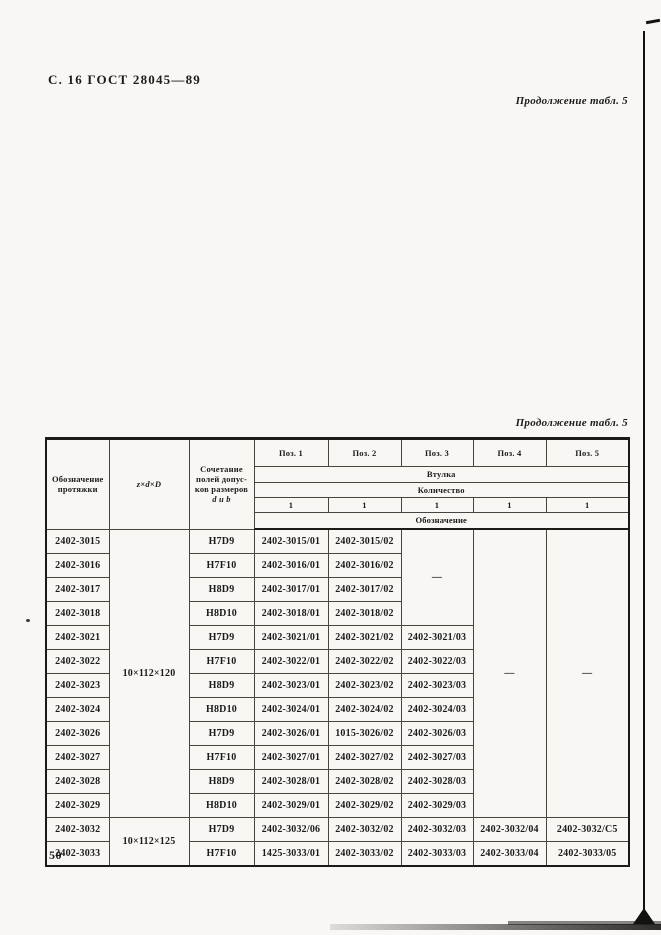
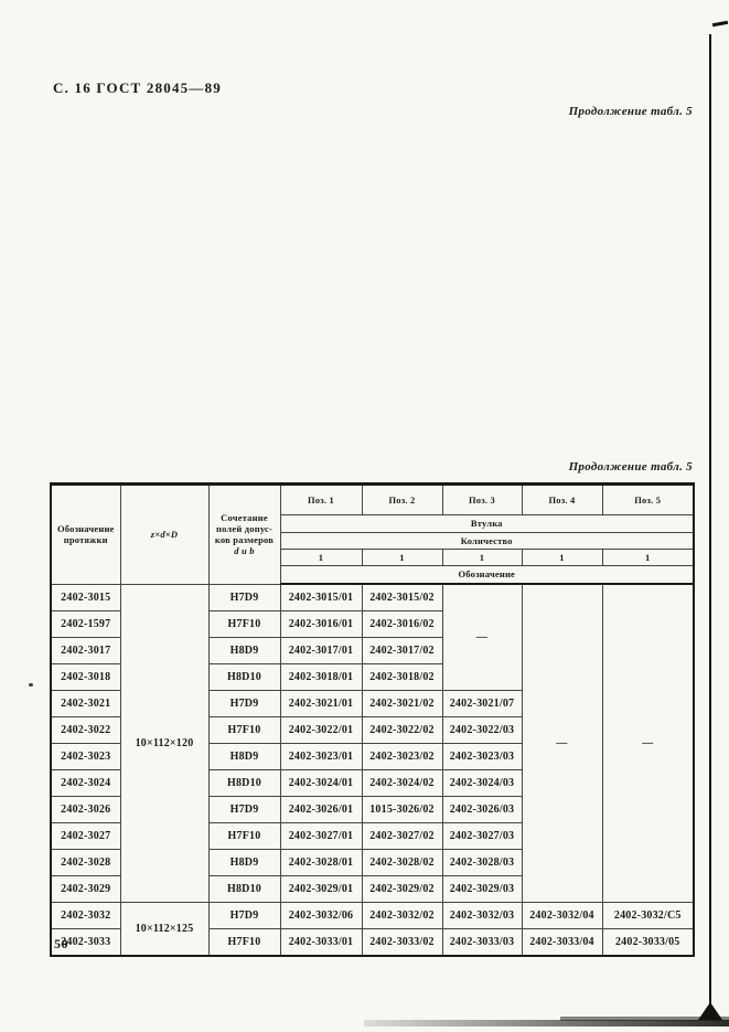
  С. 16 ГОСТ 28045—89
  Продолжение табл. 5
  Продолжение табл. 5
  Обозначение протяжки	z×d×D	Сочетание полей допус- ков размеров d и b	Поз. 1	Поз. 2	Поз. 3	Поз. 4	Поз. 5
  Втулка
  Количество
  1	1	1	1	1
  Обозначение
  2402-3015	10×112×120	H7D9	2402-3015/01	2402-3015/02	—	—	—
- 2402-3016	H7F10	2402-3016/01	2402-3016/02
+ 2402-1597	H7F10	2402-3016/01	2402-3016/02
  2402-3017	H8D9	2402-3017/01	2402-3017/02
  2402-3018	H8D10	2402-3018/01	2402-3018/02
- 2402-3021	H7D9	2402-3021/01	2402-3021/02	2402-3021/03
+ 2402-3021	H7D9	2402-3021/01	2402-3021/02	2402-3021/07
  2402-3022	H7F10	2402-3022/01	2402-3022/02	2402-3022/03
  2402-3023	H8D9	2402-3023/01	2402-3023/02	2402-3023/03
  2402-3024	H8D10	2402-3024/01	2402-3024/02	2402-3024/03
  2402-3026	H7D9	2402-3026/01	1015-3026/02	2402-3026/03
  2402-3027	H7F10	2402-3027/01	2402-3027/02	2402-3027/03
  2402-3028	H8D9	2402-3028/01	2402-3028/02	2402-3028/03
  2402-3029	H8D10	2402-3029/01	2402-3029/02	2402-3029/03
  2402-3032	10×112×125	H7D9	2402-3032/06	2402-3032/02	2402-3032/03	2402-3032/04	2402-3032/C5
- 2402-3033	H7F10	1425-3033/01	2402-3033/02	2402-3033/03	2402-3033/04	2402-3033/05
+ 2402-3033	H7F10	2402-3033/01	2402-3033/02	2402-3033/03	2402-3033/04	2402-3033/05
  50
